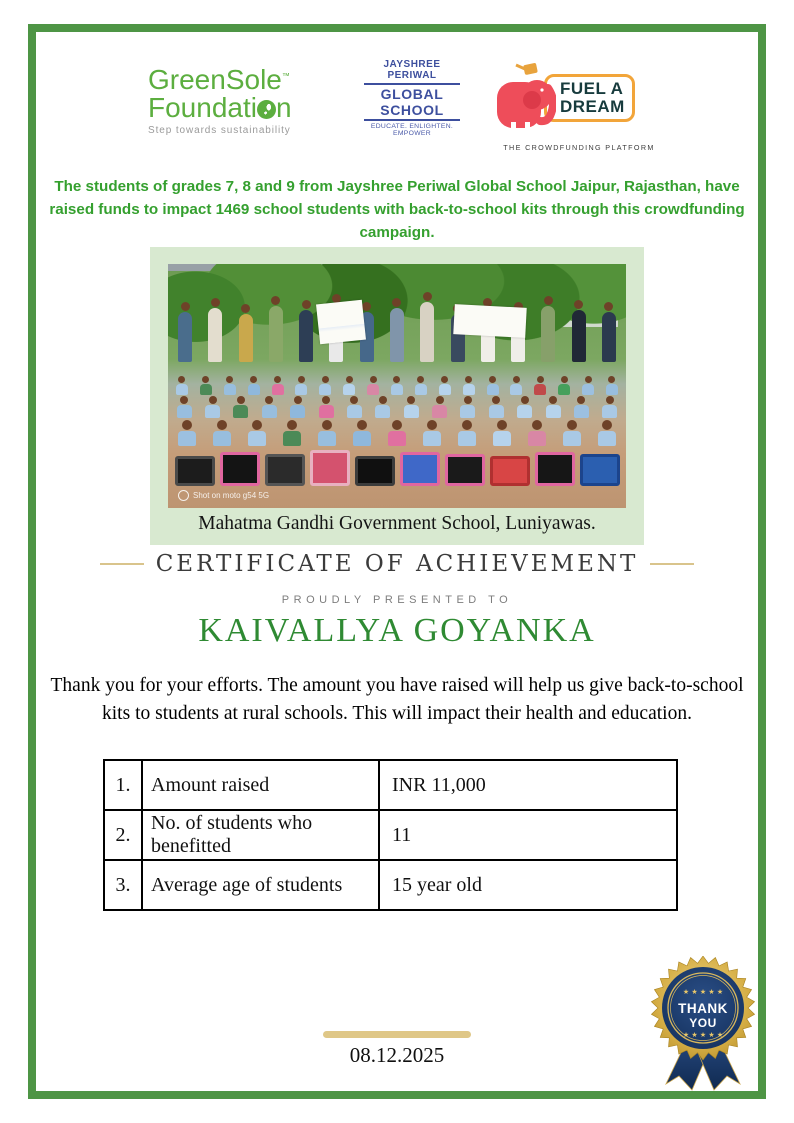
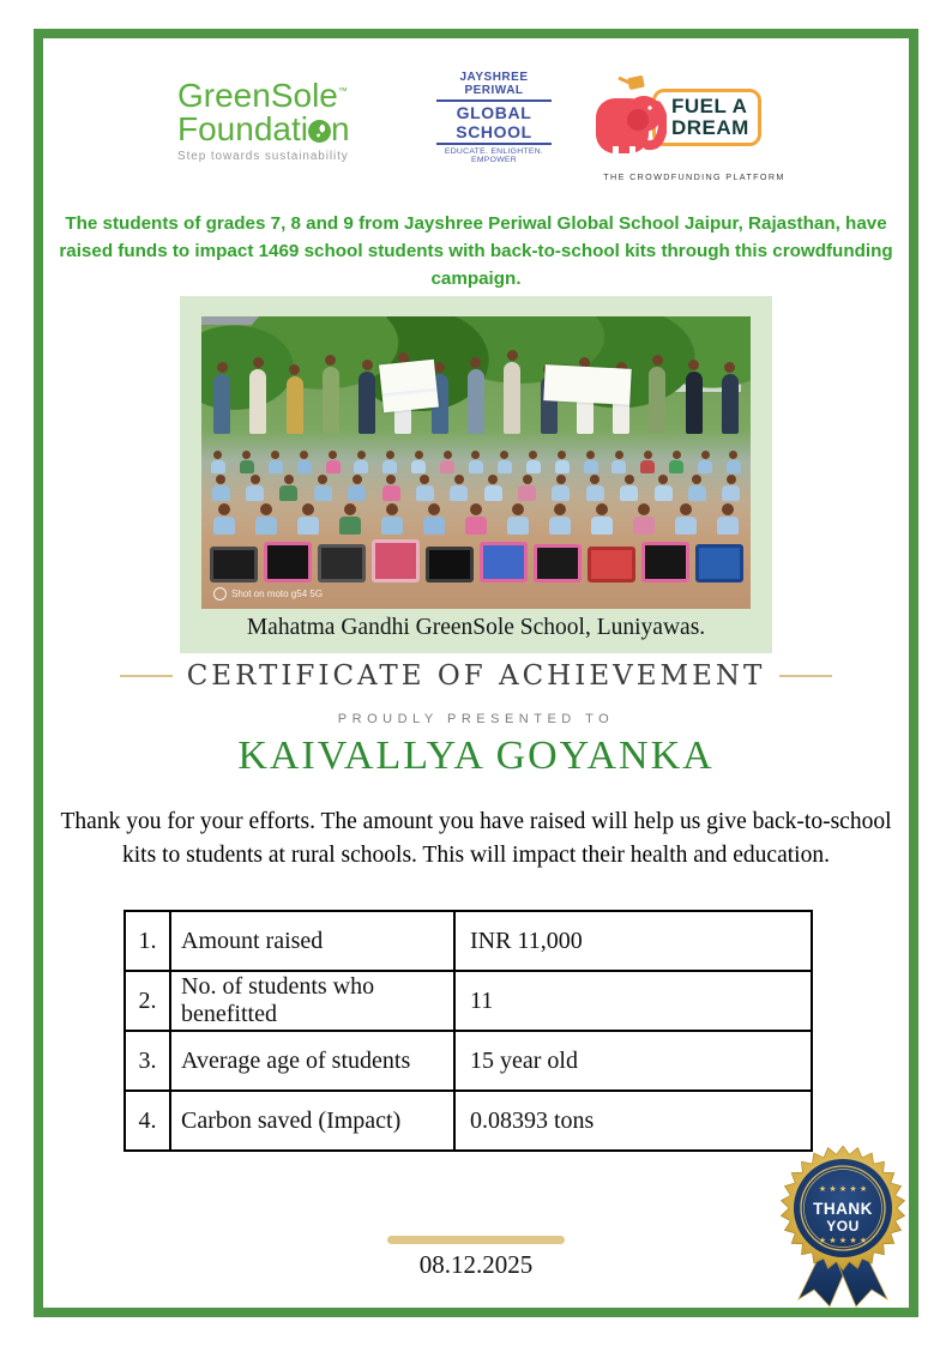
  GreenSole™
  Foundati n
  Step towards sustainability
  JAYSHREE PERIWAL
  GLOBAL SCHOOL
  FUEL A
  DREAM
  THE CROWDFUNDING PLATFORM
  The students of grades 7, 8 and 9 from Jayshree Periwal Global School Jaipur, Rajasthan, have raised funds to impact 1469 school students with back-to-school kits through this crowdfunding campaign.
  Shot on moto g54 5G
- Mahatma Gandhi Government School, Luniyawas.
+ Mahatma Gandhi GreenSole School, Luniyawas.
  CERTIFICATE OF ACHIEVEMENT
  PROUDLY PRESENTED TO
  KAIVALLYA GOYANKA
  Thank you for your efforts. The amount you have raised will help us give back-to-school kits to students at rural schools. This will impact their health and education.
  1.	Amount raised	INR 11,000
  2.	No. of students who benefitted	11
  3.	Average age of students	15 year old
+ 4.	Carbon saved (Impact)	0.08393 tons
  08.12.2025
  ★ ★ ★ ★ ★
  THANK
  YOU
  ★ ★ ★ ★ ★
